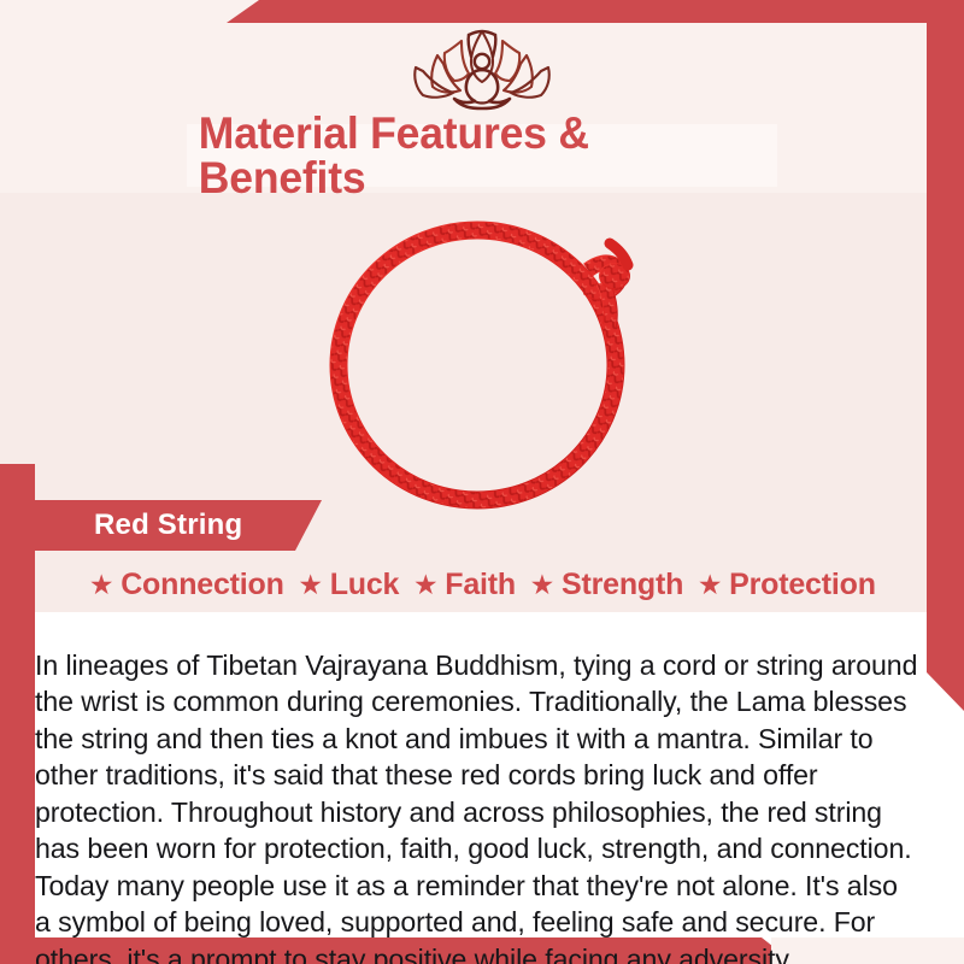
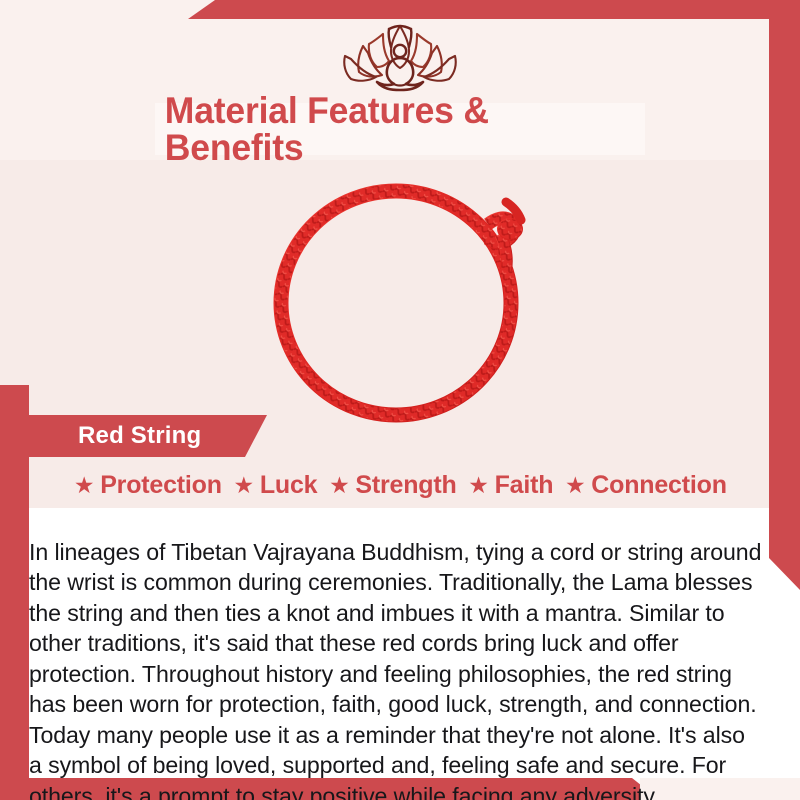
  Material Features & Benefits
  Red String
  ★
- Connection
+ Protection
  ★
  Luck
  ★
- Faith
+ Strength
  ★
- Strength
+ Faith
  ★
- Protection
+ Connection
- In lineages of Tibetan Vajrayana Buddhism, tying a cord or string around the wrist is common during ceremonies. Traditionally, the Lama blesses the string and then ties a knot and imbues it with a mantra. Similar to other traditions, it's said that these red cords bring luck and offer protection. Throughout history and across philosophies, the red string has been worn for protection, faith, good luck, strength, and connection. Today many people use it as a reminder that they're not alone. It's also a symbol of being loved, supported and, feeling safe and secure. For others, it's a prompt to stay positive while facing any adversity.
+ In lineages of Tibetan Vajrayana Buddhism, tying a cord or string around the wrist is common during ceremonies. Traditionally, the Lama blesses the string and then ties a knot and imbues it with a mantra. Similar to other traditions, it's said that these red cords bring luck and offer protection. Throughout history and feeling philosophies, the red string has been worn for protection, faith, good luck, strength, and connection. Today many people use it as a reminder that they're not alone. It's also a symbol of being loved, supported and, feeling safe and secure. For others, it's a prompt to stay positive while facing any adversity.
